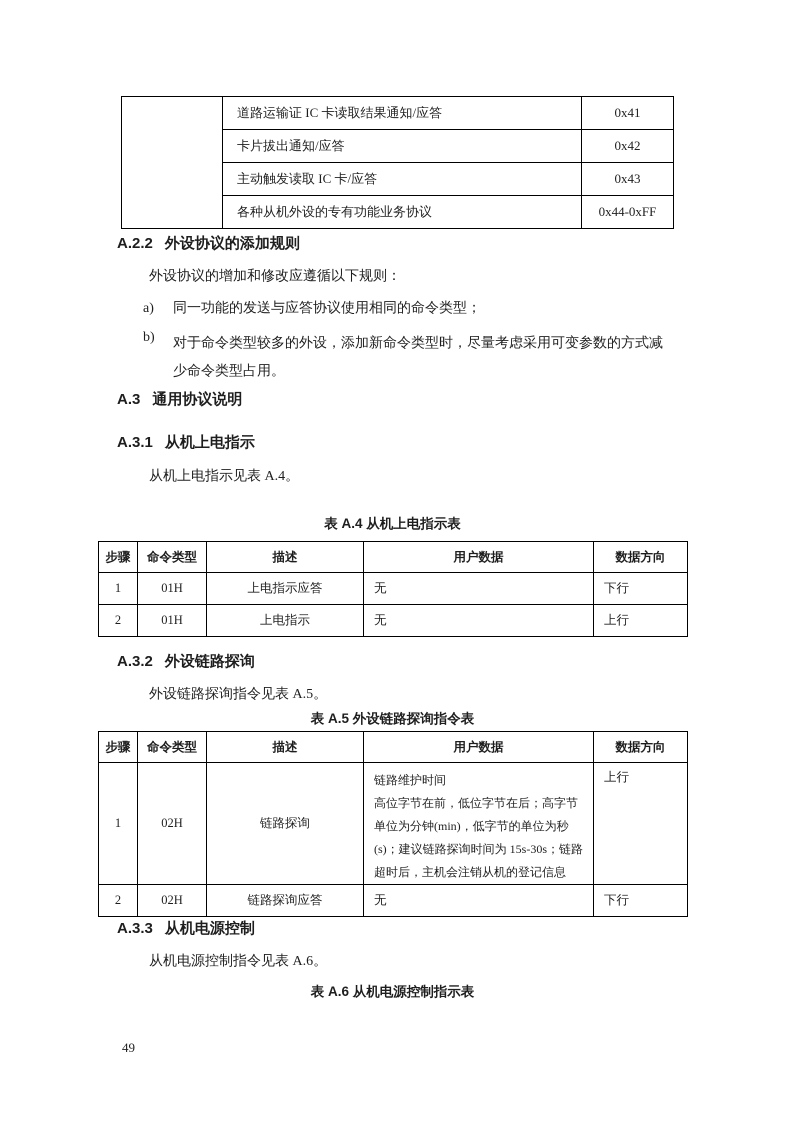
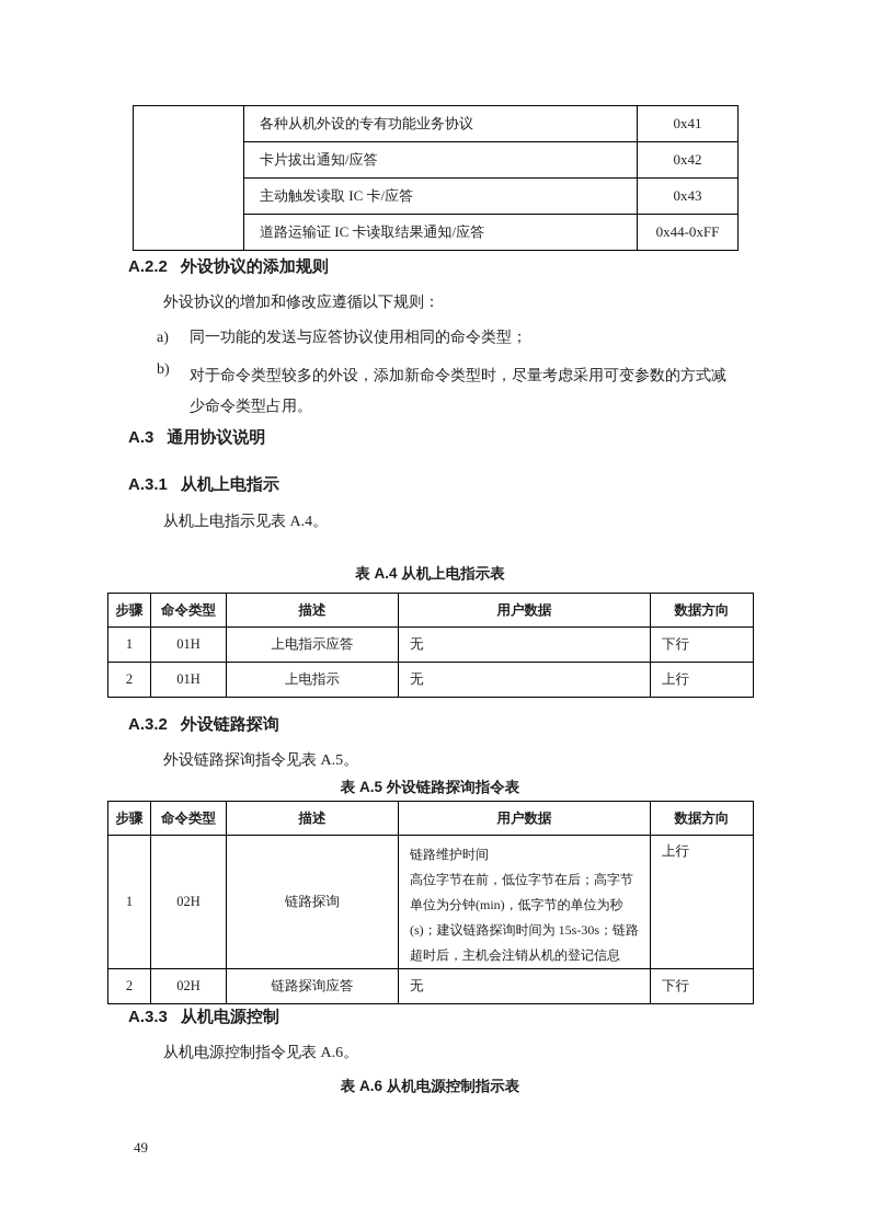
- 	道路运输证 IC 卡读取结果通知/应答	0x41
+ 	各种从机外设的专有功能业务协议	0x41
  卡片拔出通知/应答	0x42
  主动触发读取 IC 卡/应答	0x43
- 各种从机外设的专有功能业务协议	0x44-0xFF
+ 道路运输证 IC 卡读取结果通知/应答	0x44-0xFF
  A.2.2 外设协议的添加规则
  外设协议的增加和修改应遵循以下规则：
  a)
  同一功能的发送与应答协议使用相同的命令类型；
  b)
  对于命令类型较多的外设，添加新命令类型时，尽量考虑采用可变参数的方式减少命令类型占用。
  A.3 通用协议说明
  A.3.1 从机上电指示
  从机上电指示见表 A.4。
  表 A.4 从机上电指示表
  步骤	命令类型	描述	用户数据	数据方向
  1	01H	上电指示应答	无	下行
  2	01H	上电指示	无	上行
  A.3.2 外设链路探询
  外设链路探询指令见表 A.5。
  表 A.5 外设链路探询指令表
  步骤	命令类型	描述	用户数据	数据方向
  1	02H	链路探询	链路维护时间 高位字节在前，低位字节在后；高字节单位为分钟(min)，低字节的单位为秒(s)；建议链路探询时间为 15s-30s；链路超时后，主机会注销从机的登记信息	上行
  2	02H	链路探询应答	无	下行
  A.3.3 从机电源控制
  从机电源控制指令见表 A.6。
  表 A.6 从机电源控制指示表
  49
